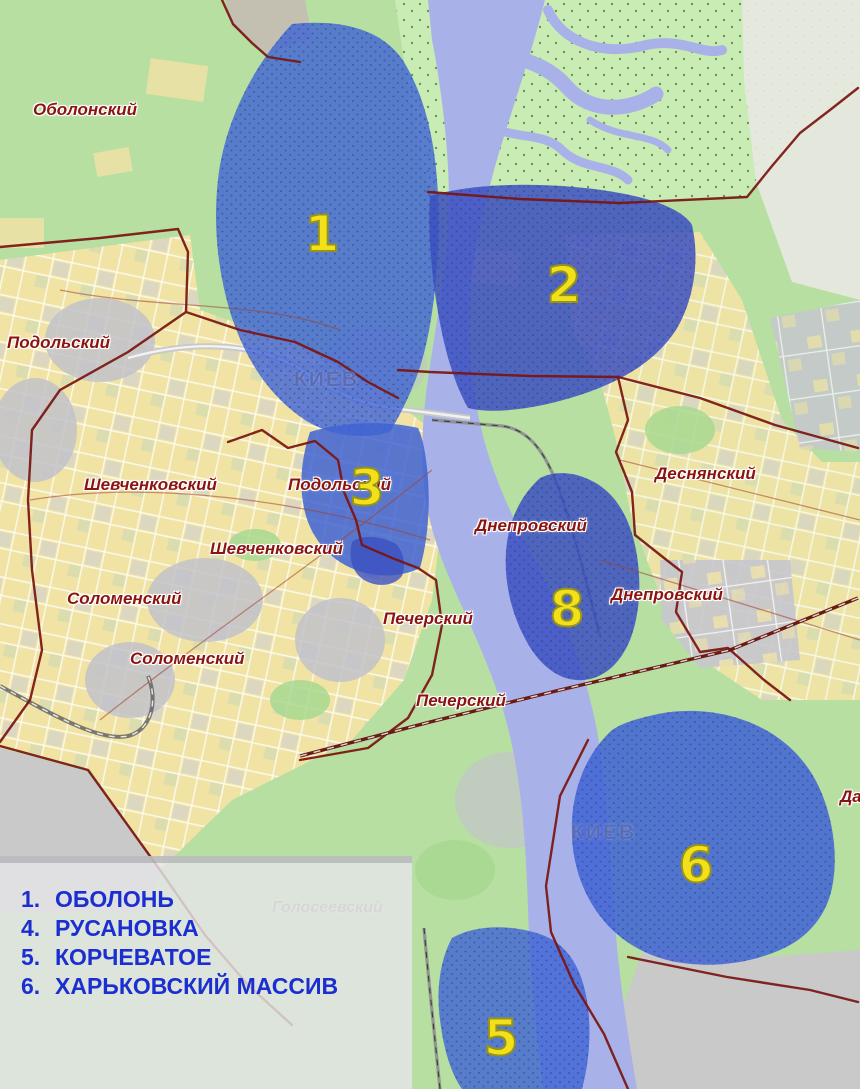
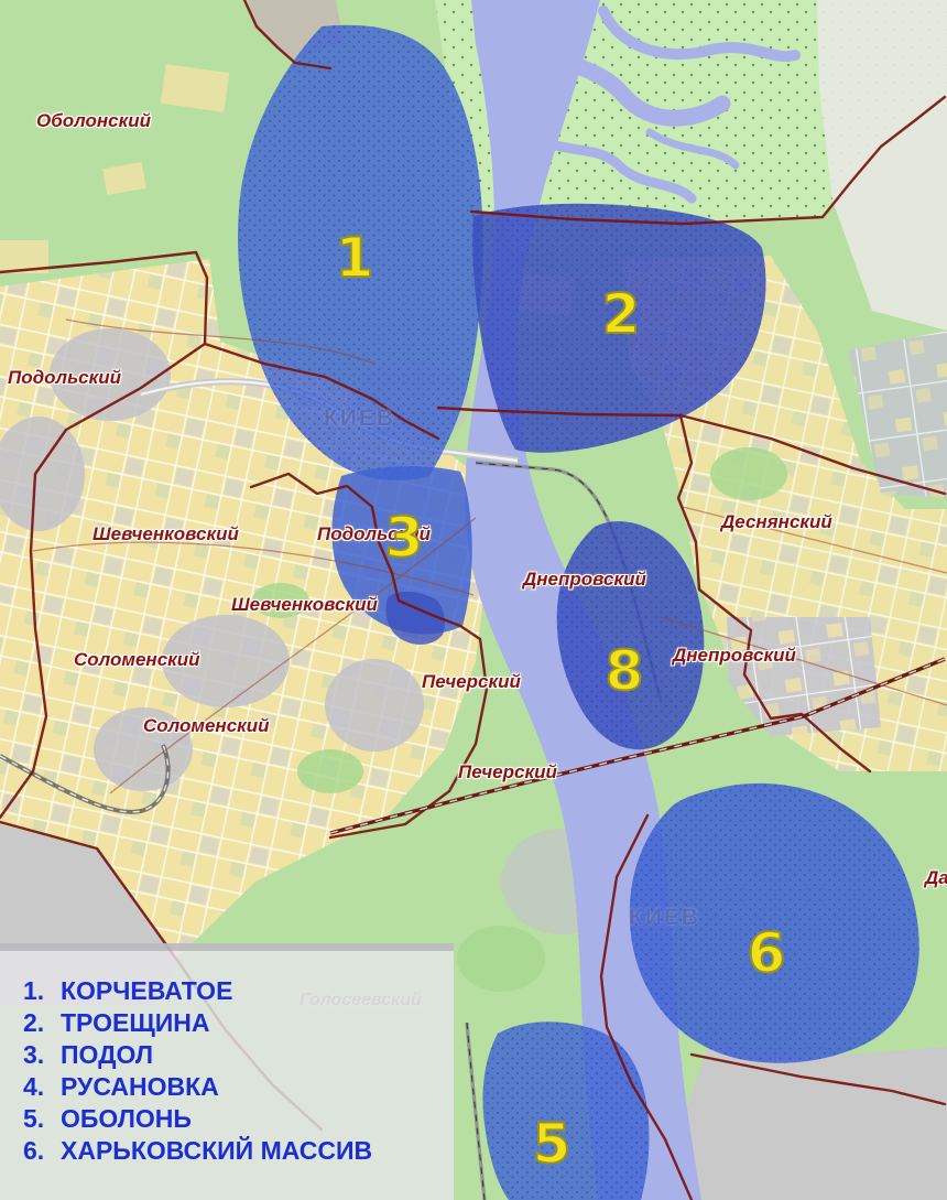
  Оболонский
  Подольский
  Шевченковский
  Подольский
  Шевченковский
  Соломенский
  Соломенский
  Печерский
  Печерский
  Деснянский
  Днепровский
  Днепровский
  Да
  КИЕВ
  КИЕВ
  1
  2
  3
  8
  5
  6
- 1. ОБОЛОНЬ
+ 1. КОРЧЕВАТОЕ
+ 2. ТРОЕЩИНА
+ 3. ПОДОЛ
  4. РУСАНОВКА
- 5. КОРЧЕВАТОЕ
+ 5. ОБОЛОНЬ
  6. ХАРЬКОВСКИЙ МАССИВ
